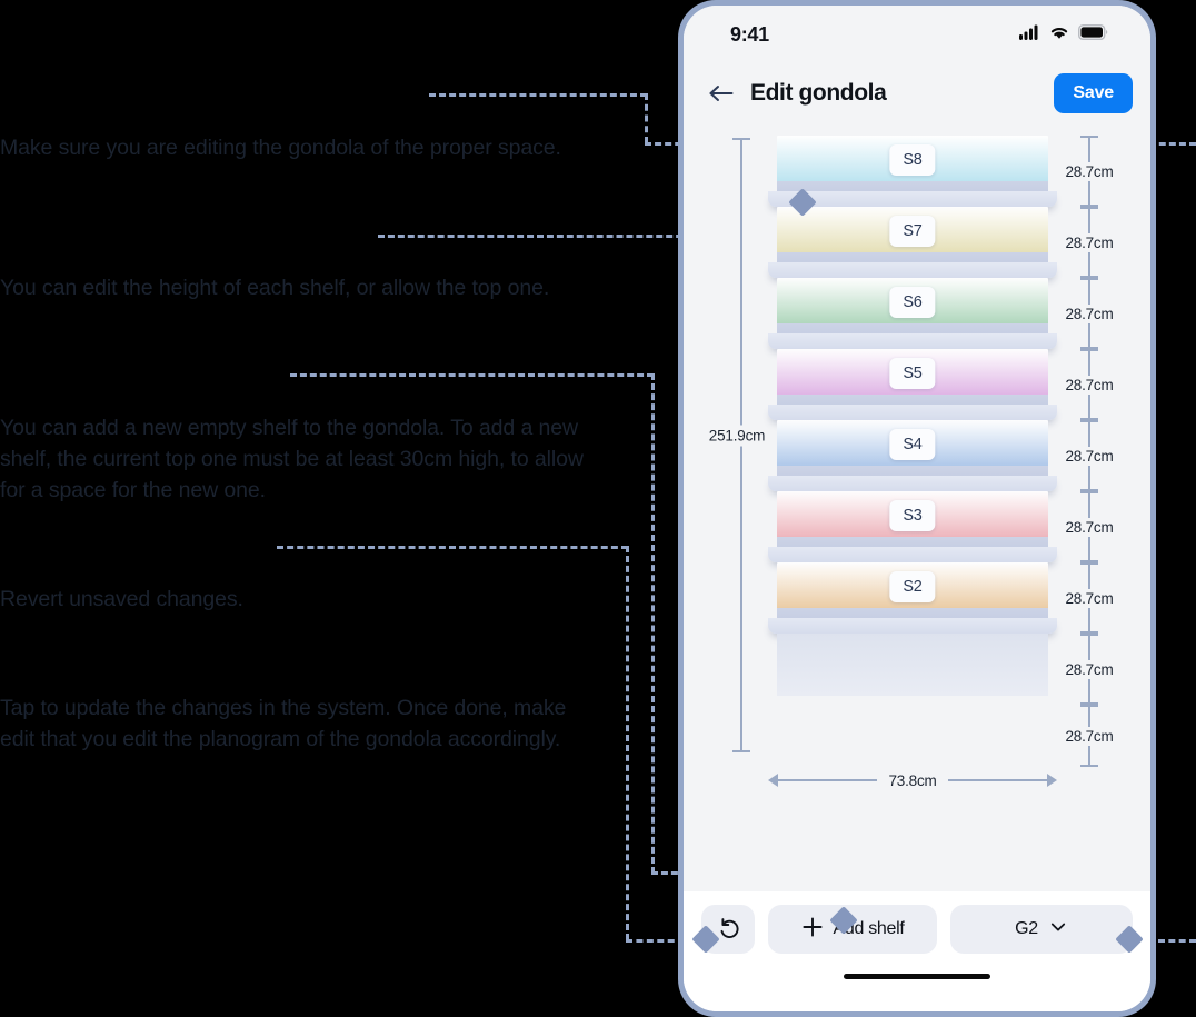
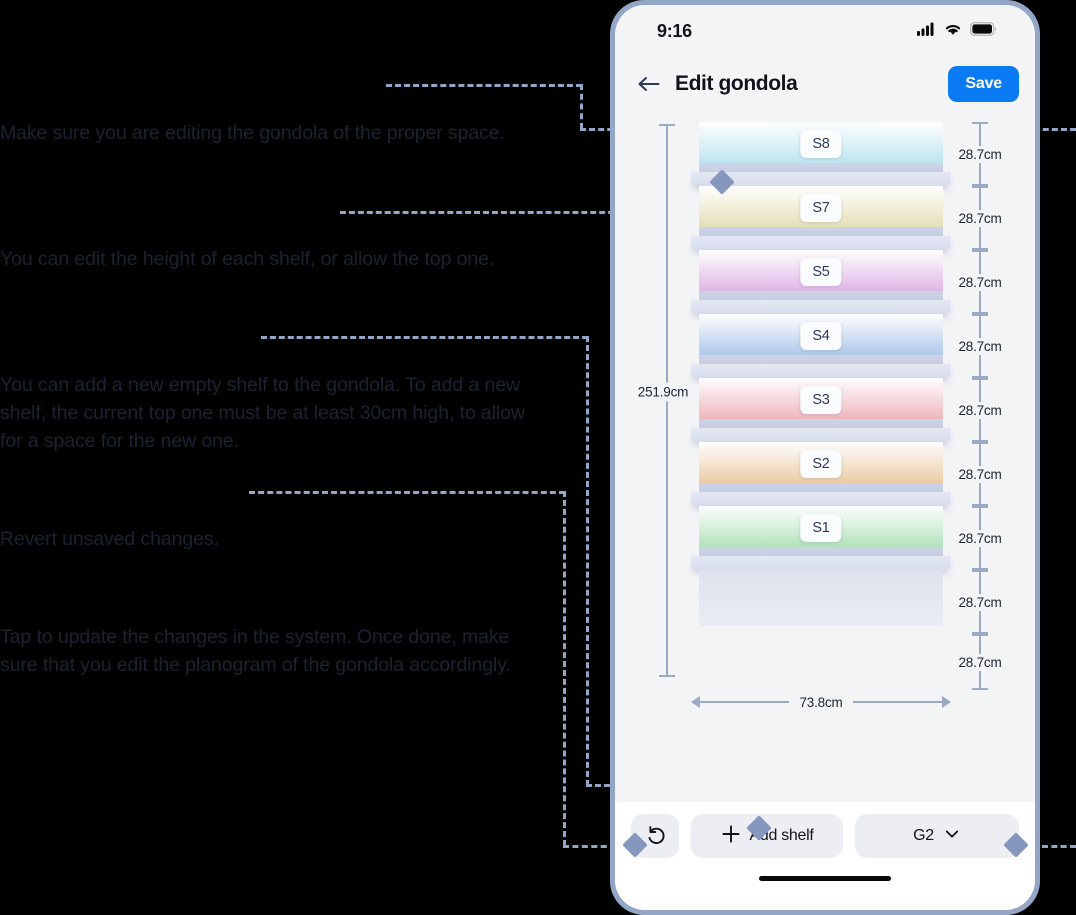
  Make sure you are editing the gondola of the proper space.
  You can edit the height of each shelf, or allow the top one.
  You can add a new empty shelf to the gondola. To add a new shelf, the current top one must be at least 30cm high, to allow for a space for the new one.
  Revert unsaved changes.
- Tap to update the changes in the system. Once done, make edit that you edit the planogram of the gondola accordingly.
+ Tap to update the changes in the system. Once done, make sure that you edit the planogram of the gondola accordingly.
- 9:41
+ 9:16
  Edit gondola
  Save
  251.9cm
  S8
  S7
- S6
  S5
  S4
  S3
  S2
+ S1
  28.7cm
  28.7cm
  28.7cm
  28.7cm
  28.7cm
  28.7cm
  28.7cm
  28.7cm
  28.7cm
  73.8cm
  d shelf
  G2
